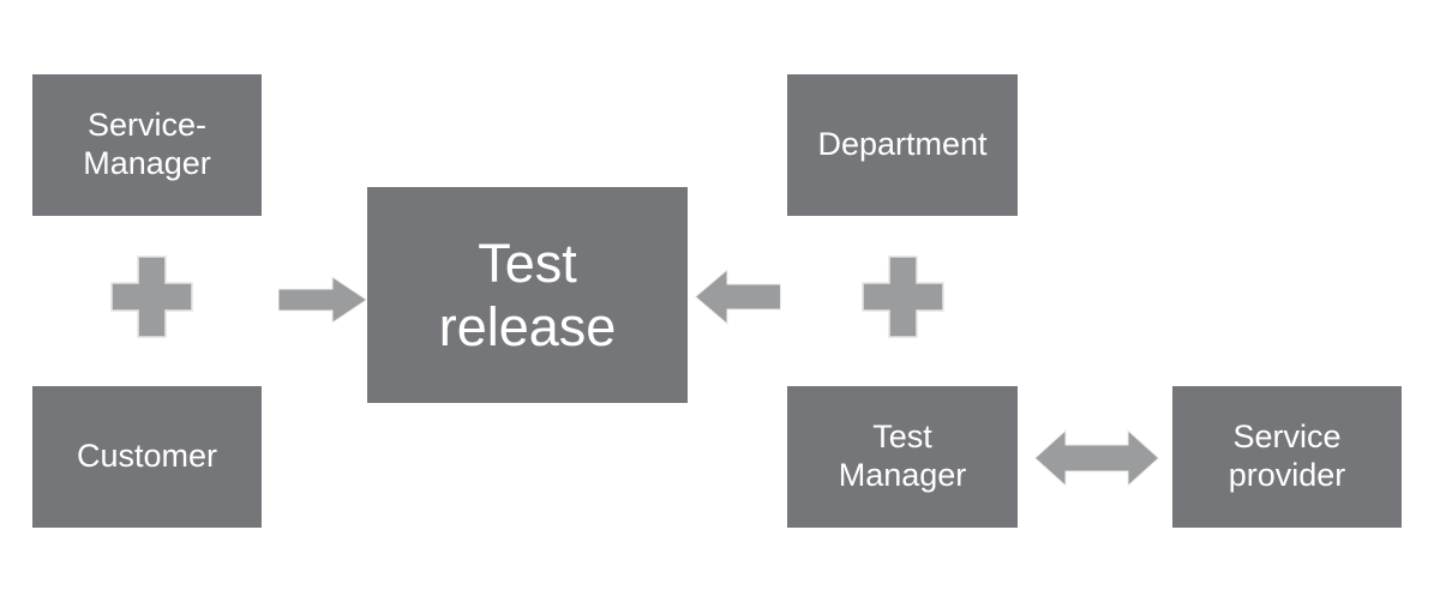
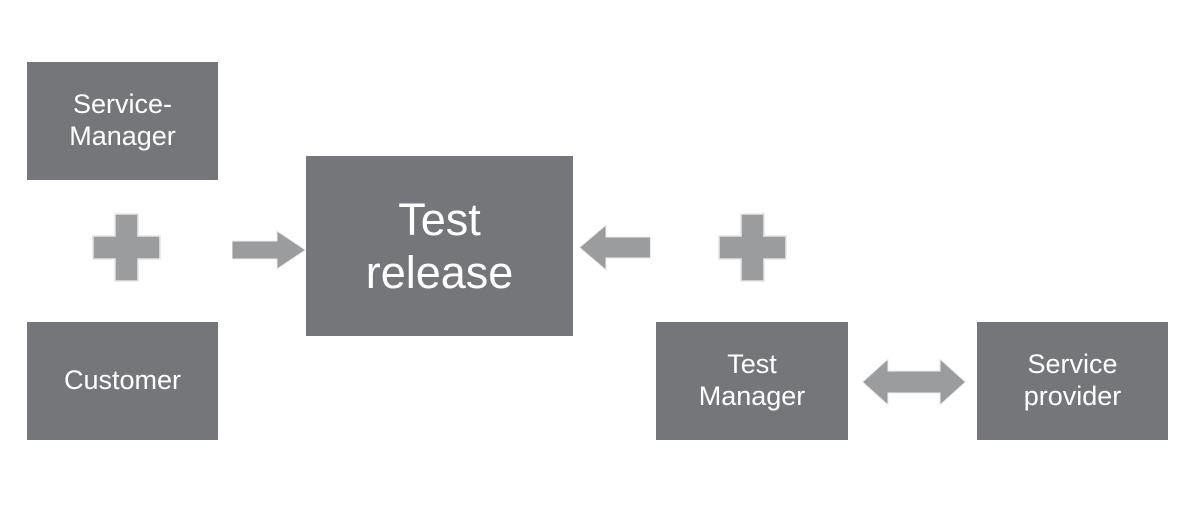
  Service-
  Manager
  Customer
  Test
  release
- Department
  Test
  Manager
  Service
  provider
